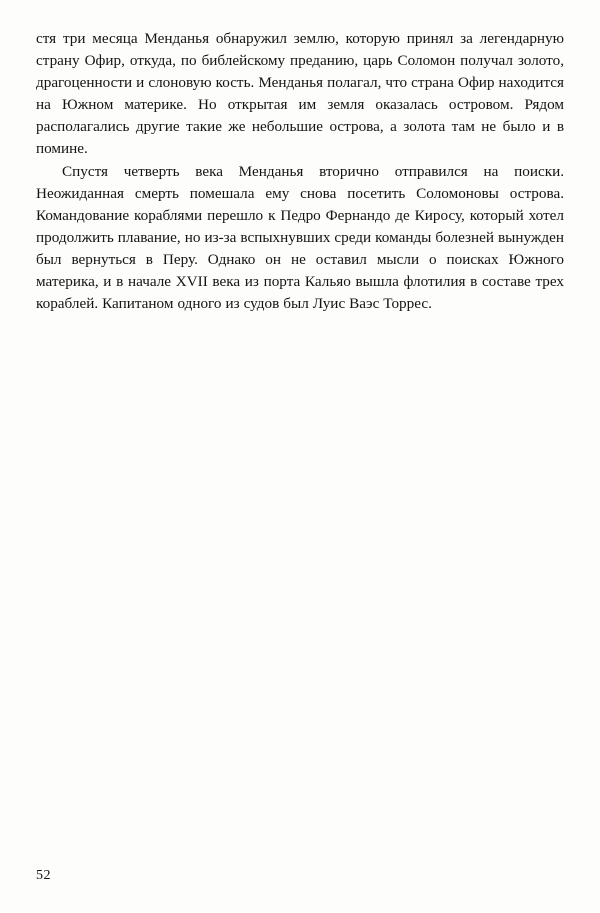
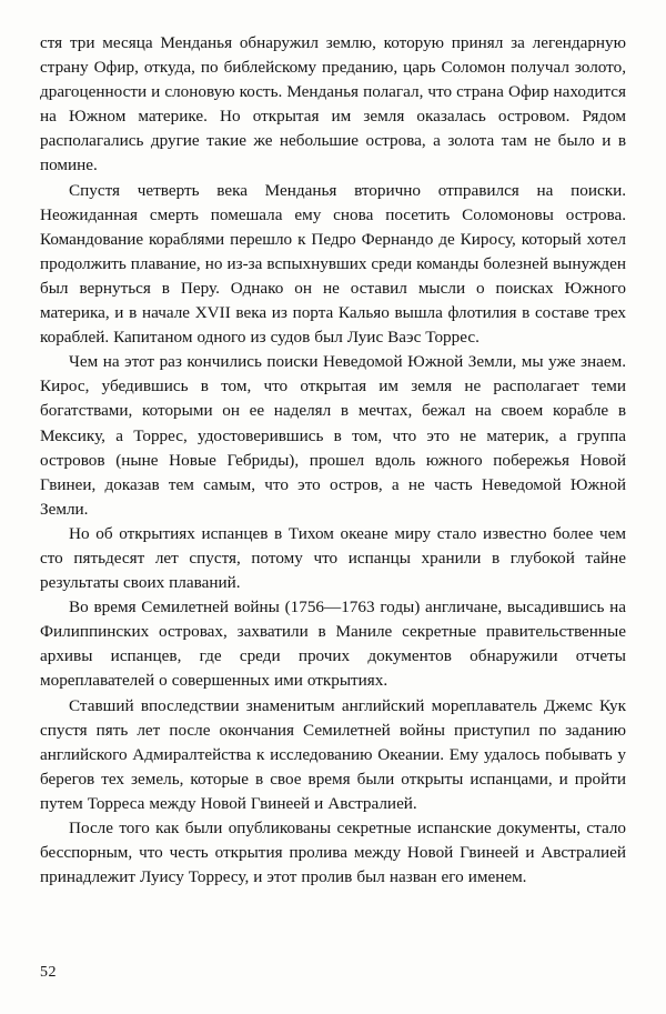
  стя три месяца Менданья обнаружил землю, которую принял за легендарную страну Офир, откуда, по библейскому преданию, царь Соломон получал золото, драгоценности и слоновую кость. Менданья полагал, что страна Офир находится на Южном материке. Но открытая им земля оказалась островом. Рядом располагались другие такие же небольшие острова, а золота там не было и в помине.
  Спустя четверть века Менданья вторично отправился на поиски. Неожиданная смерть помешала ему снова посетить Соломоновы острова. Командование кораблями перешло к Педро Фернандо де Киросу, который хотел продолжить плавание, но из-за вспыхнувших среди команды болезней вынужден был вернуться в Перу. Однако он не оставил мысли о поисках Южного материка, и в начале XVII века из порта Кальяо вышла флотилия в составе трех кораблей. Капитаном одного из судов был Луис Ваэс Торрес.
+ Чем на этот раз кончились поиски Неведомой Южной Земли, мы уже знаем. Кирос, убедившись в том, что открытая им земля не располагает теми богатствами, которыми он ее наделял в мечтах, бежал на своем корабле в Мексику, а Торрес, удостоверившись в том, что это не материк, а группа островов (ныне Новые Гебриды), прошел вдоль южного побережья Новой Гвинеи, доказав тем самым, что это остров, а не часть Неведомой Южной Земли.
+ Но об открытиях испанцев в Тихом океане миру стало известно более чем сто пятьдесят лет спустя, потому что испанцы хранили в глубокой тайне результаты своих плаваний.
+ Во время Семилетней войны (1756—1763 годы) англичане, высадившись на Филиппинских островах, захватили в Маниле секретные правительственные архивы испанцев, где среди прочих документов обнаружили отчеты мореплавателей о совершенных ими открытиях.
+ Ставший впоследствии знаменитым английский мореплаватель Джемс Кук спустя пять лет после окончания Семилетней войны приступил по заданию английского Адмиралтейства к исследованию Океании. Ему удалось побывать у берегов тех земель, которые в свое время были открыты испанцами, и пройти путем Торреса между Новой Гвинеей и Австралией.
+ После того как были опубликованы секретные испанские документы, стало бесспорным, что честь открытия пролива между Новой Гвинеей и Австралией принадлежит Луису Торресу, и этот пролив был назван его именем.
  52
